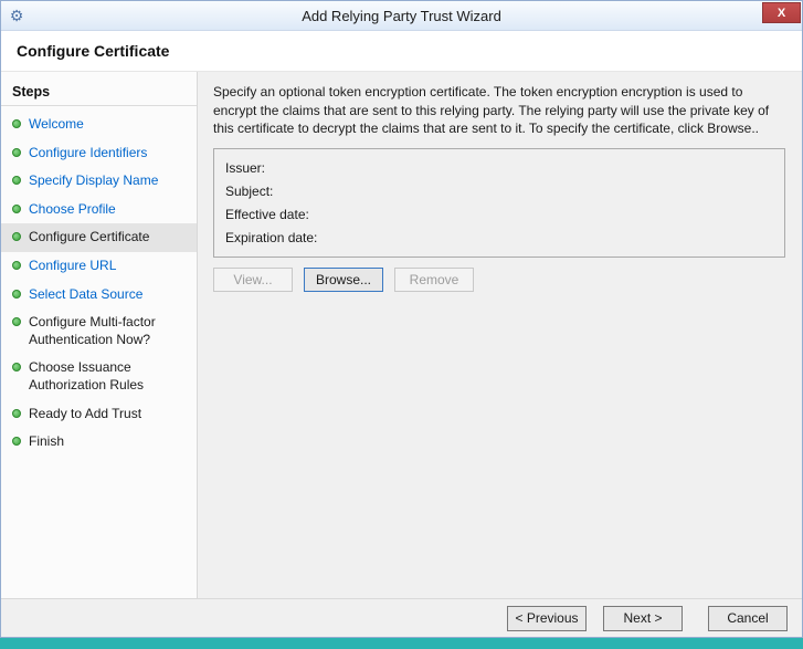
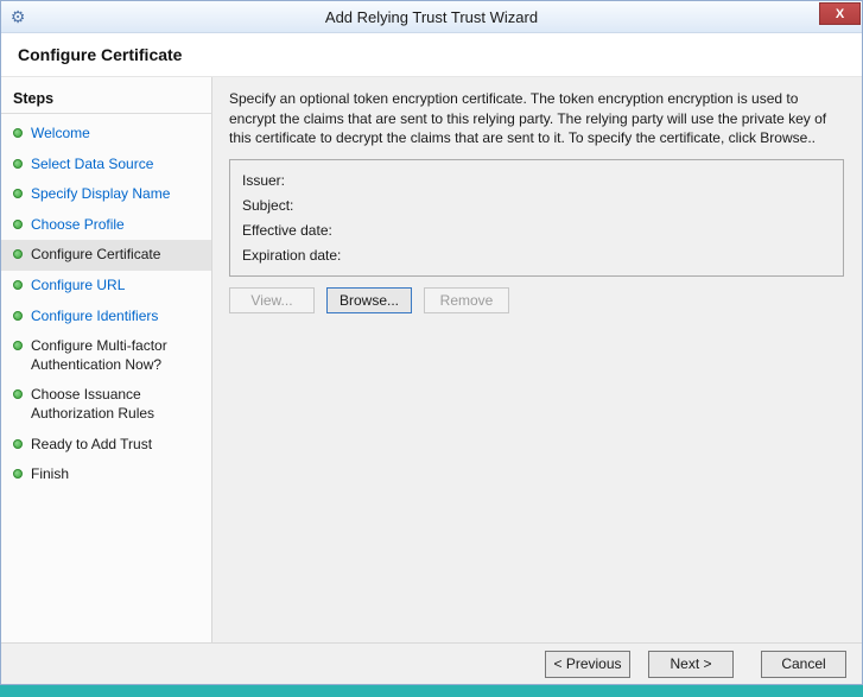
  ⚙
- Add Relying Party Trust Wizard
+ Add Relying Trust Trust Wizard
  X
  Configure Certificate
  Steps
  Welcome
- Configure Identifiers
+ Select Data Source
  Specify Display Name
  Choose Profile
  Configure Certificate
  Configure URL
- Select Data Source
+ Configure Identifiers
  Configure Multi-factor Authentication Now?
  Choose Issuance Authorization Rules
  Ready to Add Trust
  Finish
  Specify an optional token encryption certificate. The token encryption encryption is used to encrypt the claims that are sent to this relying party. The relying party will use the private key of this certificate to decrypt the claims that are sent to it. To specify the certificate, click Browse..
  Issuer:
  Subject:
  Effective date:
  Expiration date:
  View...
  Browse...
  Remove
  < Previous
  Next >
  Cancel
